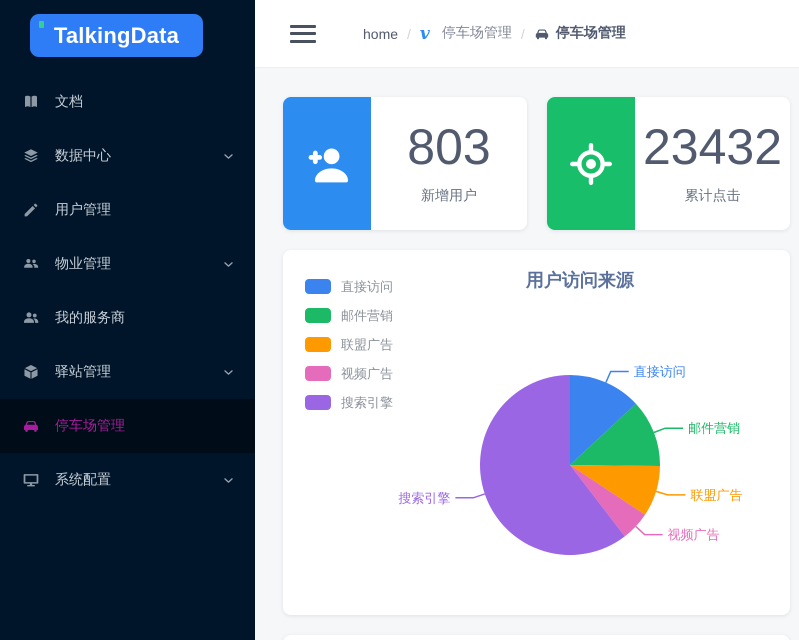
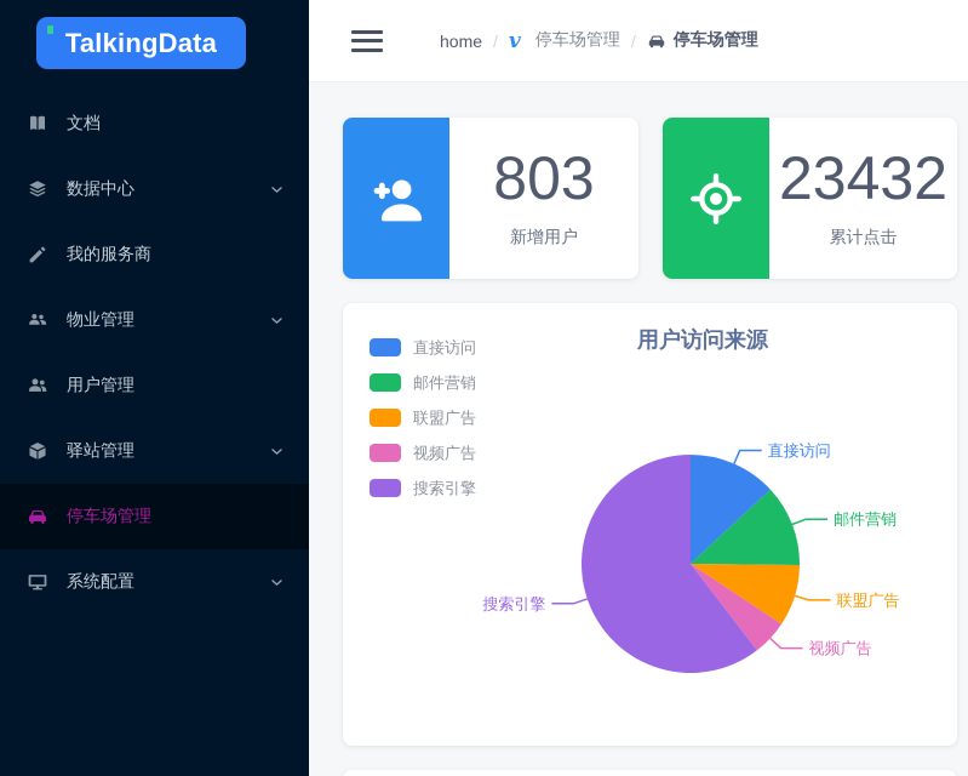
  TalkingData
  文档
  数据中心
- 用户管理
+ 我的服务商
  物业管理
- 我的服务商
+ 用户管理
  驿站管理
  停车场管理
  系统配置
  home
  /
  v
  停车场管理
  /
  停车场管理
  803
  新增用户
  23432
  累计点击
  用户访问来源
  直接访问
  邮件营销
  联盟广告
  视频广告
  搜索引擎
  直接访问
  邮件营销
  联盟广告
  视频广告
  搜索引擎
